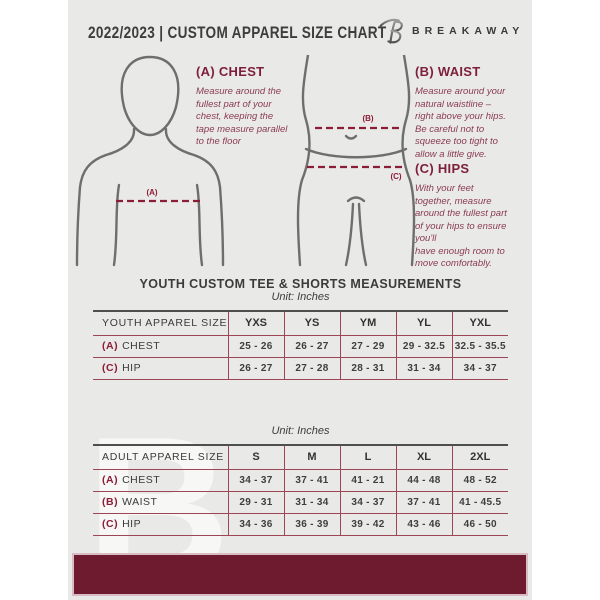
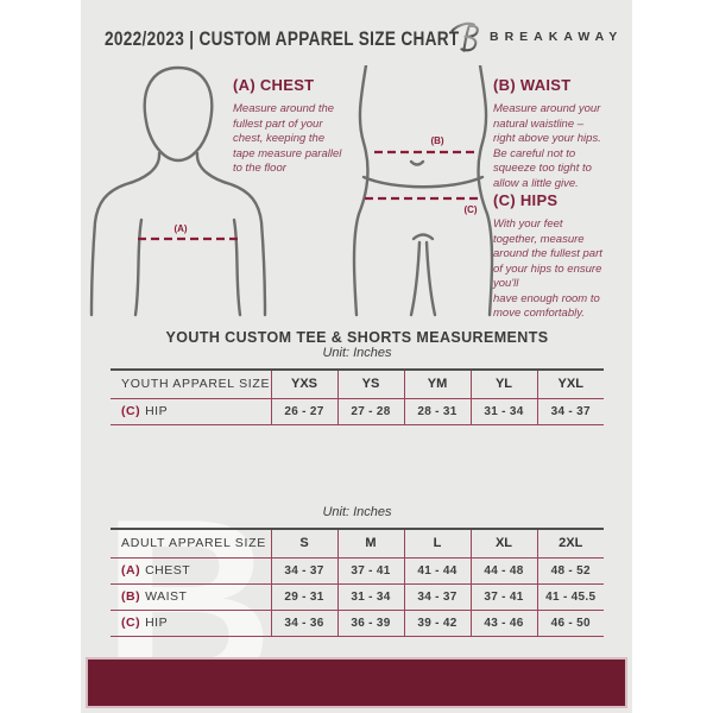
  B
  2022/2023 | CUSTOM APPAREL SIZE CHART
  BREAKAWAY
  (A)
  (A) CHEST
  Measure around the
  fullest part of your
  chest, keeping the
  tape measure parallel
  to the floor
  (B)
  (C)
  (B) WAIST
  Measure around your
  natural waistline –
  right above your hips.
  Be careful not to
  squeeze too tight to
  allow a little give.
  (C) HIPS
  With your feet
  together, measure
  around the fullest part
  of your hips to ensure
  you'll
  have enough room to
  move comfortably.
  YOUTH CUSTOM TEE & SHORTS MEASUREMENTS
  Unit: Inches
  YOUTH APPAREL SIZE	YXS	YS	YM	YL	YXL
- (A) CHEST	25 - 26	26 - 27	27 - 29	29 - 32.5	32.5 - 35.5
  (C) HIP	26 - 27	27 - 28	28 - 31	31 - 34	34 - 37
  Unit: Inches
  ADULT APPAREL SIZE	S	M	L	XL	2XL
- (A) CHEST	34 - 37	37 - 41	41 - 21	44 - 48	48 - 52
+ (A) CHEST	34 - 37	37 - 41	41 - 44	44 - 48	48 - 52
  (B) WAIST	29 - 31	31 - 34	34 - 37	37 - 41	41 - 45.5
  (C) HIP	34 - 36	36 - 39	39 - 42	43 - 46	46 - 50
